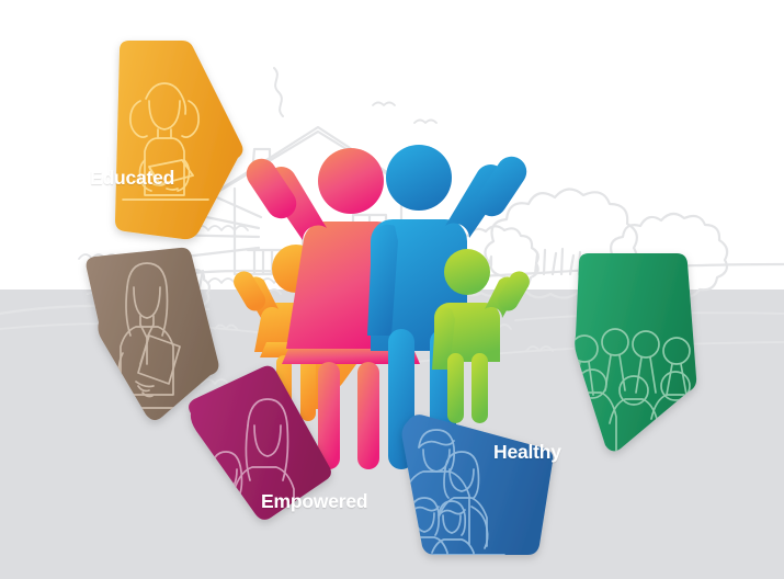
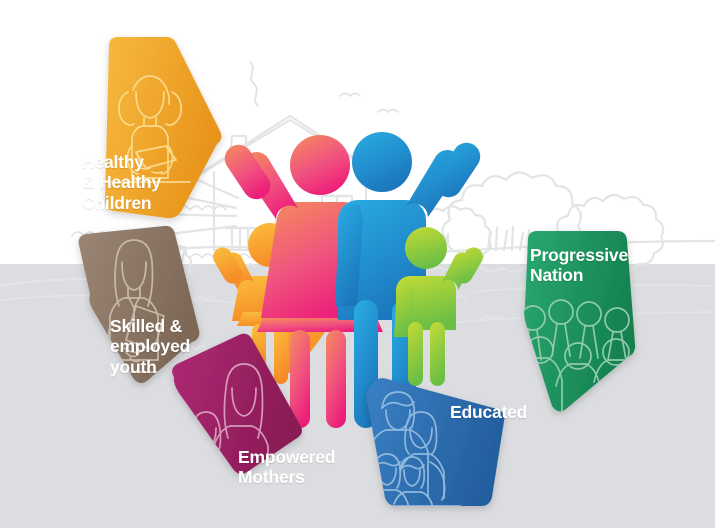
- Educated
+ Healthy
+ & Healthy
+ Children
+ Skilled &
+ employed
+ youth
  Empowered
+ Mothers
- Healthy
+ Educated
+ Progressive
+ Nation
